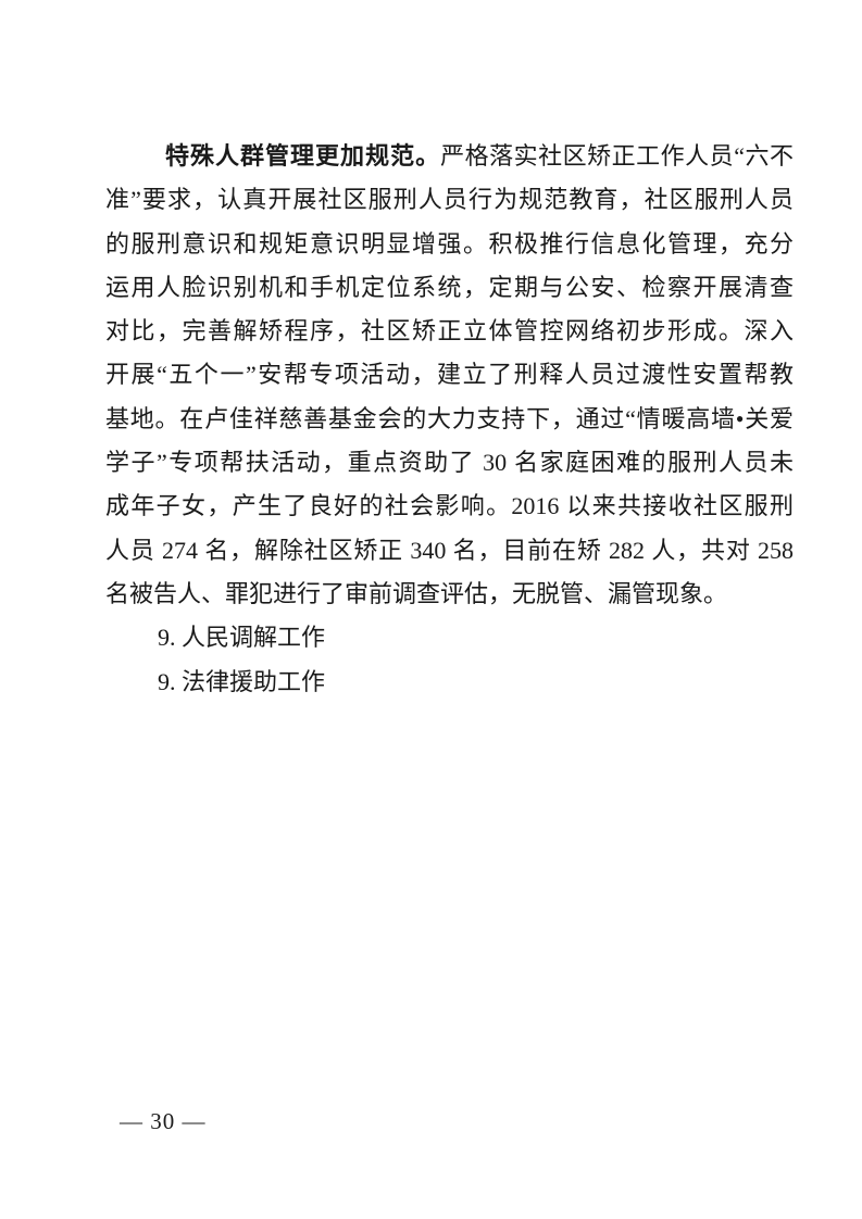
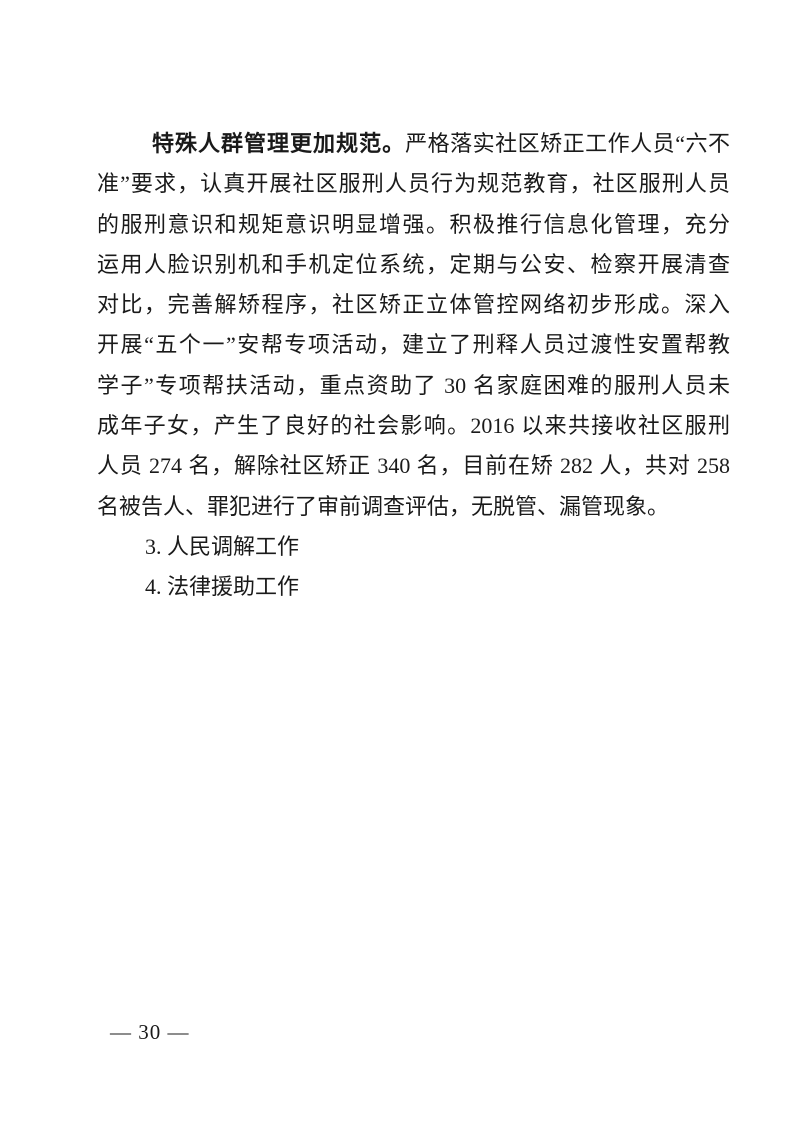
  特殊人群管理更加规范。严格落实社区矫正工作人员“六不
  准”要求，认真开展社区服刑人员行为规范教育，社区服刑人员
  的服刑意识和规矩意识明显增强。积极推行信息化管理，充分
  运用人脸识别机和手机定位系统，定期与公安、检察开展清查
  对比，完善解矫程序，社区矫正立体管控网络初步形成。深入
  开展“五个一”安帮专项活动，建立了刑释人员过渡性安置帮教
- 基地。在卢佳祥慈善基金会的大力支持下，通过“情暖高墙•关爱
  学子”专项帮扶活动，重点资助了 30 名家庭困难的服刑人员未
  成年子女，产生了良好的社会影响。2016 以来共接收社区服刑
  人员 274 名，解除社区矫正 340 名，目前在矫 282 人，共对 258
  名被告人、罪犯进行了审前调查评估，无脱管、漏管现象。
- 9. 人民调解工作
+ 3. 人民调解工作
- 9. 法律援助工作
+ 4. 法律援助工作
  — 30 —
